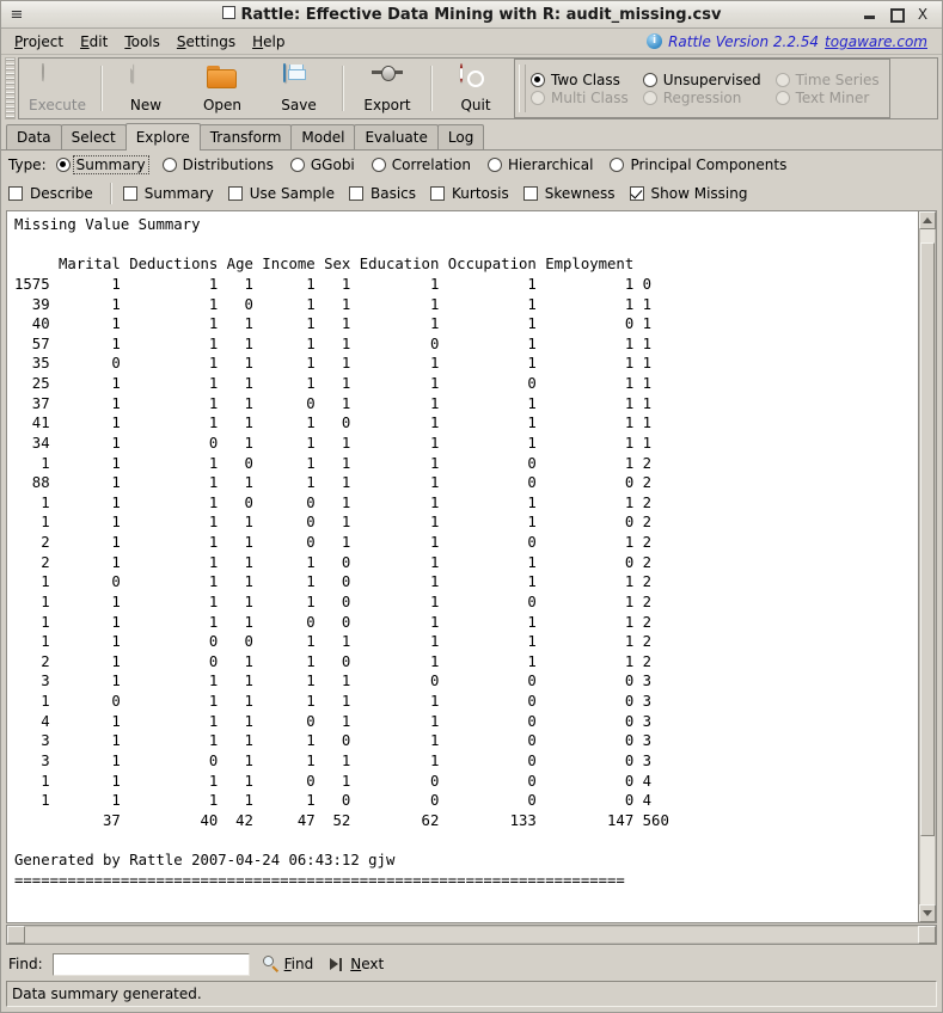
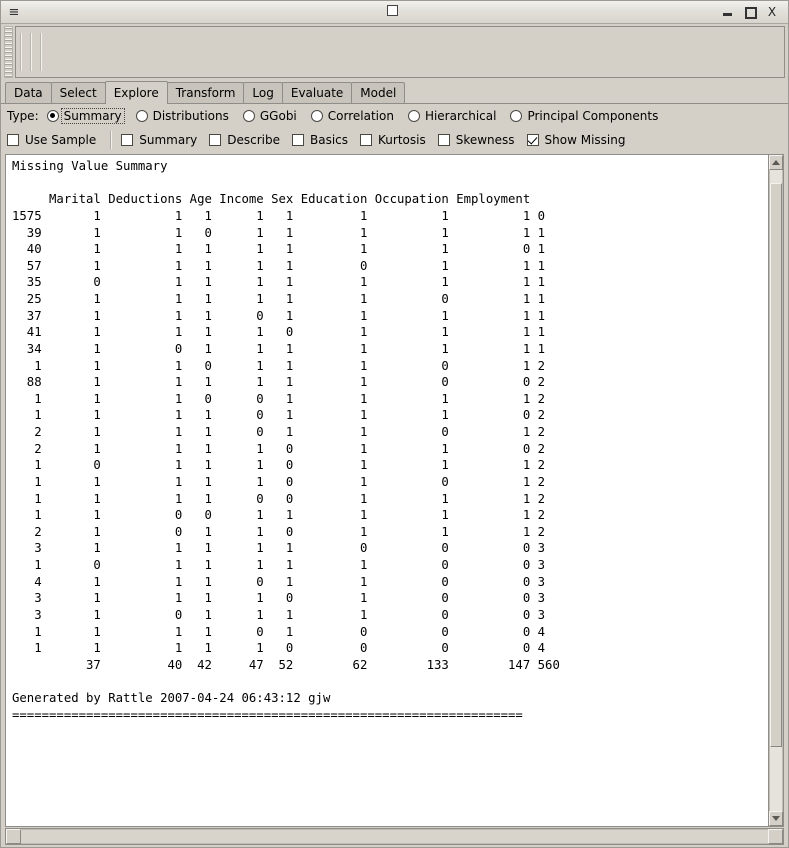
  ≡
- Rattle: Effective Data Mining with R: audit_missing.csv
  X
- Project
- Edit
- Tools
- Settings
- Help
- i
- Rattle Version 2.2.54
- togaware.com
- Execute
- New
- Open
- Save
- Export
- Quit
- Two Class
- Unsupervised
- Time Series
- Multi Class
- Regression
- Text Miner
  Data
  Select
  Explore
  Transform
- Model
+ Log
  Evaluate
- Log
+ Model
  Type:
  Summary
  Distributions
  GGobi
  Correlation
  Hierarchical
  Principal Components
- Describe
+ Use Sample
  Summary
- Use Sample
+ Describe
  Basics
  Kurtosis
  Skewness
  Show Missing
  Missing Value Summary
  Marital Deductions Age Income Sex Education Occupation Employment
  1575 1 1 1 1 1 1 1 1 0
  39 1 1 0 1 1 1 1 1 1
  40 1 1 1 1 1 1 1 0 1
  57 1 1 1 1 1 0 1 1 1
  35 0 1 1 1 1 1 1 1 1
  25 1 1 1 1 1 1 0 1 1
  37 1 1 1 0 1 1 1 1 1
  41 1 1 1 1 0 1 1 1 1
  34 1 0 1 1 1 1 1 1 1
  1 1 1 0 1 1 1 0 1 2
  88 1 1 1 1 1 1 0 0 2
  1 1 1 0 0 1 1 1 1 2
  1 1 1 1 0 1 1 1 0 2
  2 1 1 1 0 1 1 0 1 2
  2 1 1 1 1 0 1 1 0 2
  1 0 1 1 1 0 1 1 1 2
  1 1 1 1 1 0 1 0 1 2
  1 1 1 1 0 0 1 1 1 2
  1 1 0 0 1 1 1 1 1 2
  2 1 0 1 1 0 1 1 1 2
  3 1 1 1 1 1 0 0 0 3
  1 0 1 1 1 1 1 0 0 3
  4 1 1 1 0 1 1 0 0 3
  3 1 1 1 1 0 1 0 0 3
  3 1 0 1 1 1 1 0 0 3
  1 1 1 1 0 1 0 0 0 4
  1 1 1 1 1 0 0 0 0 4
  37 40 42 47 52 62 133 147 560
  Generated by Rattle 2007-04-24 06:43:12 gjw
  =====================================================================
- Find:
- Find
- Next
- Data summary generated.
